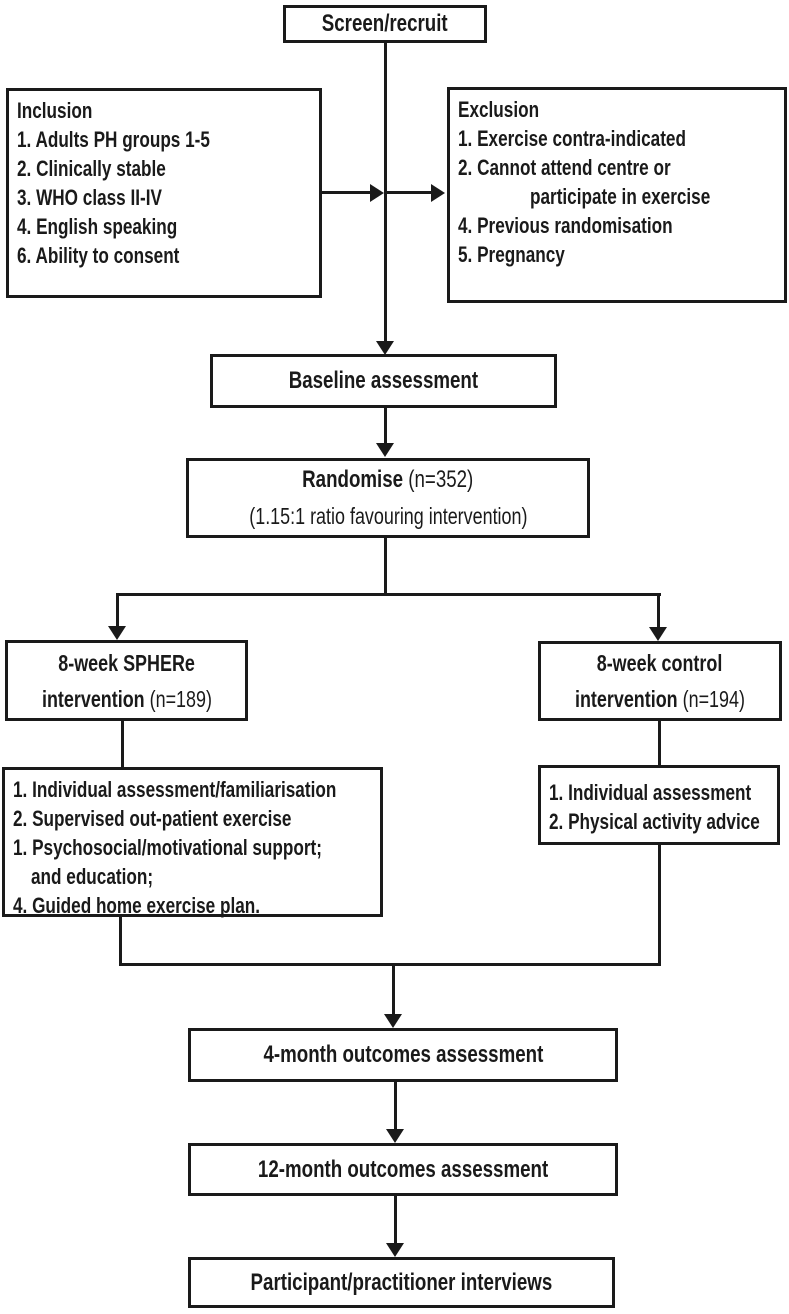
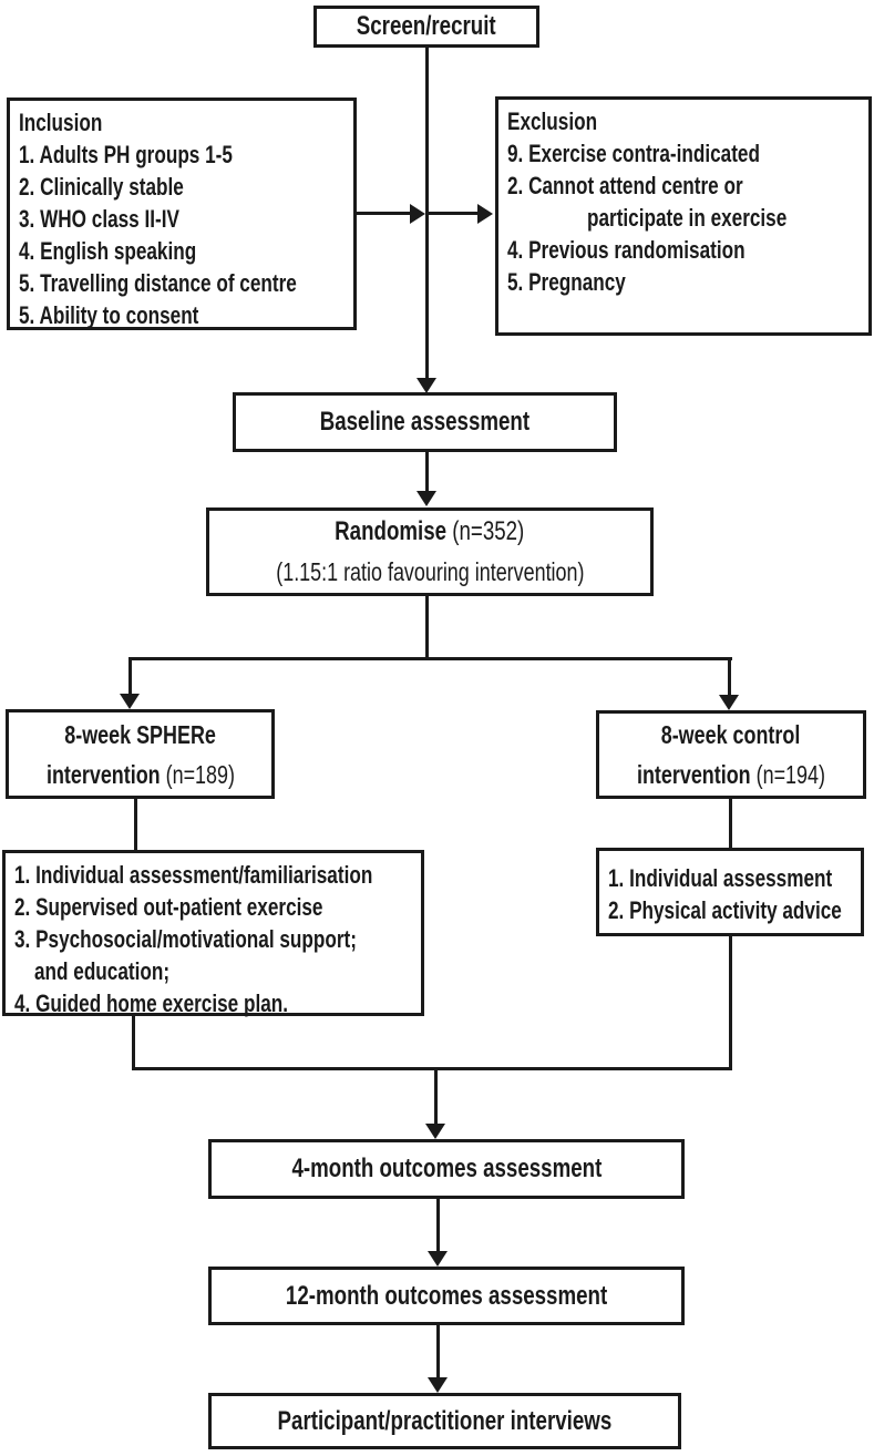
  Screen/recruit
  Inclusion
  1. Adults PH groups 1-5
  2. Clinically stable
  3. WHO class II-IV
  4. English speaking
+ 5. Travelling distance of centre
- 6. Ability to consent
+ 5. Ability to consent
  Exclusion
- 1. Exercise contra-indicated
+ 9. Exercise contra-indicated
  2. Cannot attend centre or
  participate in exercise
  4. Previous randomisation
  5. Pregnancy
  Baseline assessment
  Randomise (n=352)
  (1.15:1 ratio favouring intervention)
  8-week SPHERe
  intervention (n=189)
  8-week control
  intervention (n=194)
  1. Individual assessment/familiarisation
  2. Supervised out-patient exercise
- 1. Psychosocial/motivational support;
+ 3. Psychosocial/motivational support;
  and education;
  4. Guided home exercise plan.
  1. Individual assessment
  2. Physical activity advice
  4-month outcomes assessment
  12-month outcomes assessment
  Participant/practitioner interviews
